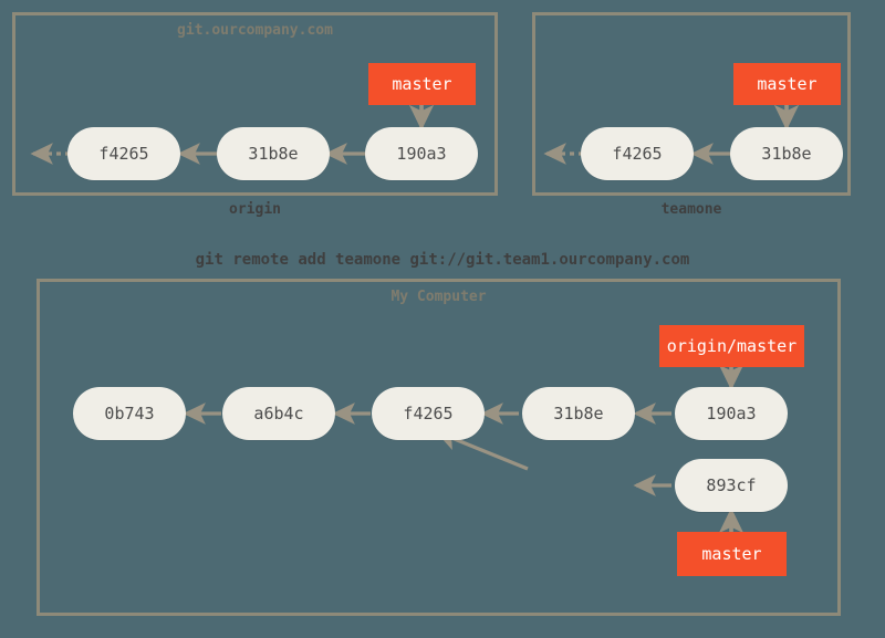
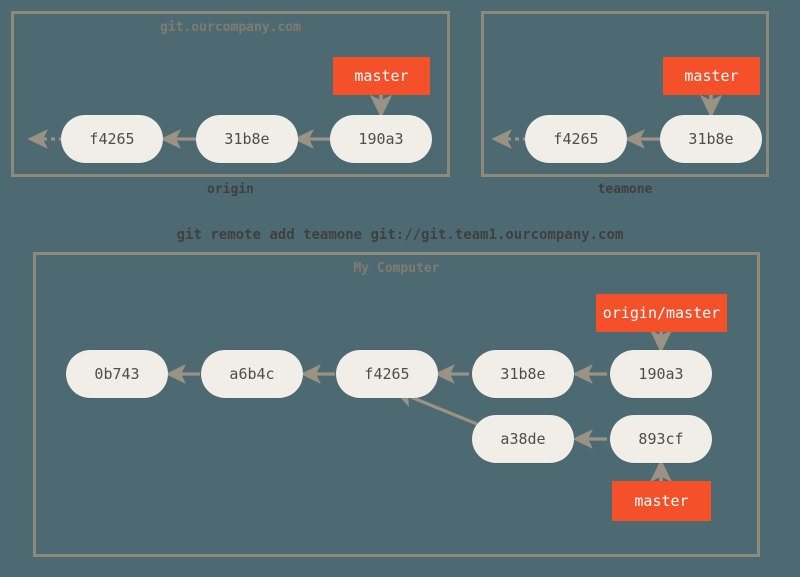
  git.ourcompany.com
  origin
  f4265
  31b8e
  190a3
  master
  teamone
  f4265
  31b8e
  master
  git remote add teamone git://git.team1.ourcompany.com
  My Computer
  0b743
  a6b4c
  f4265
  31b8e
  190a3
+ a38de
  893cf
  origin/master
  master
